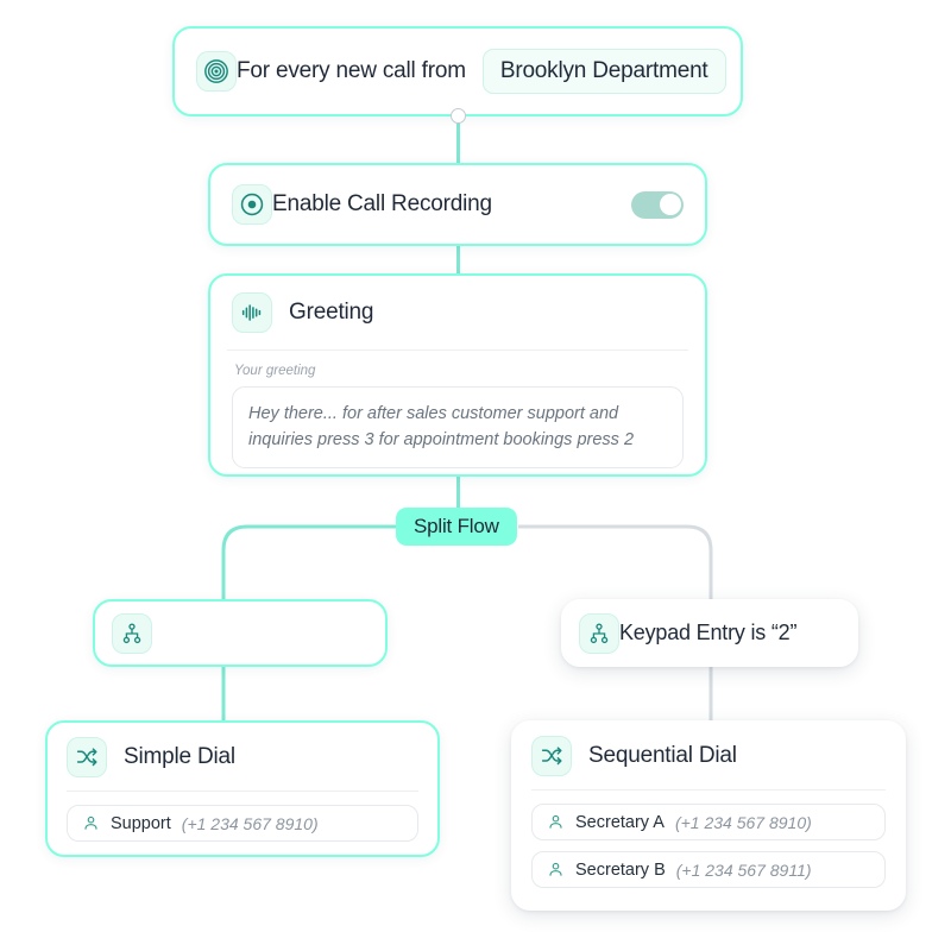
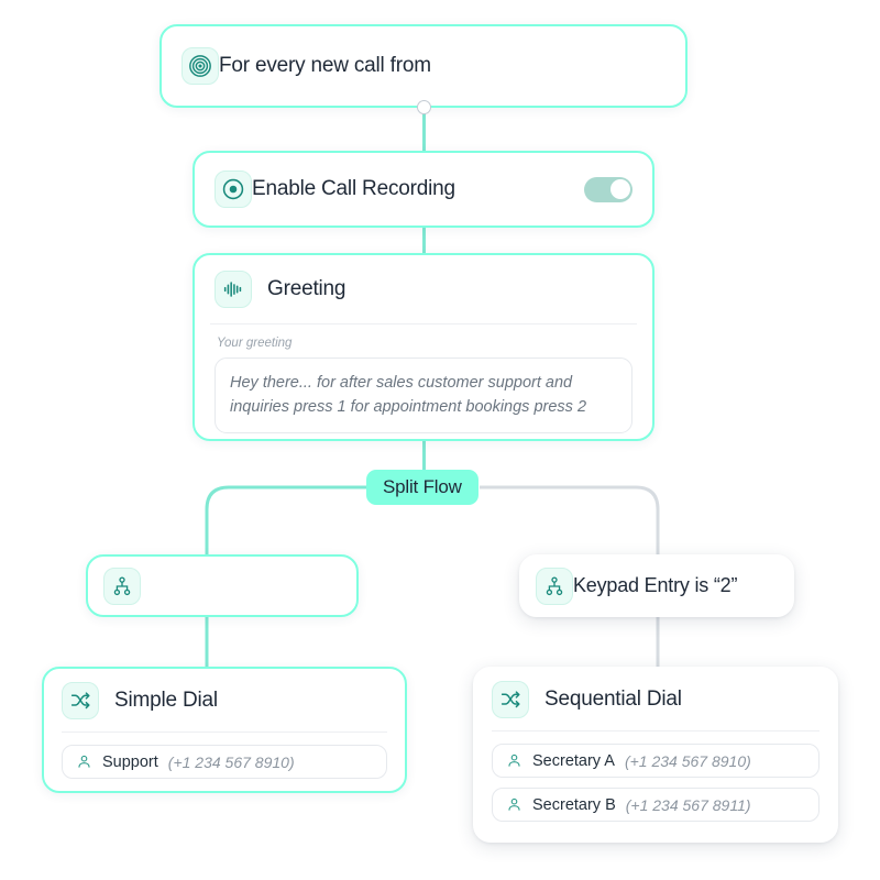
  For every new call from
- Brooklyn Department
  Enable Call Recording
  Greeting
  Your greeting
- Hey there... for after sales customer support and inquiries press 3 for appointment bookings press 2
+ Hey there... for after sales customer support and inquiries press 1 for appointment bookings press 2
  Split Flow
  Keypad Entry is “2”
  Simple Dial
  Support
  (+1 234 567 8910)
  Sequential Dial
  Secretary A
  (+1 234 567 8910)
  Secretary B
  (+1 234 567 8911)
